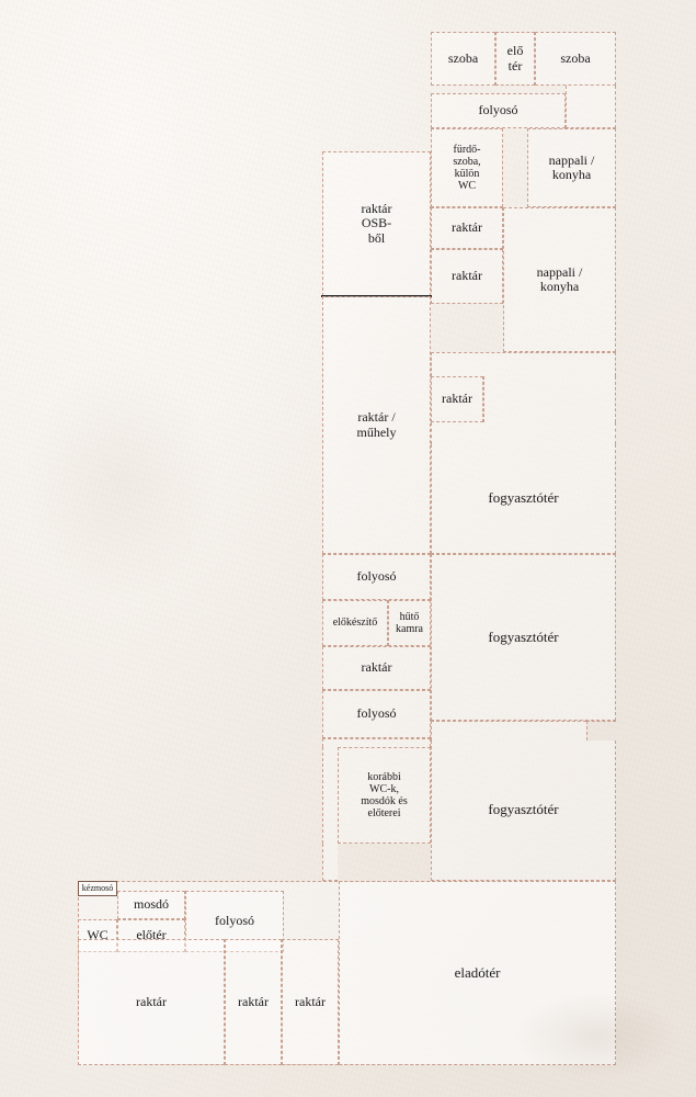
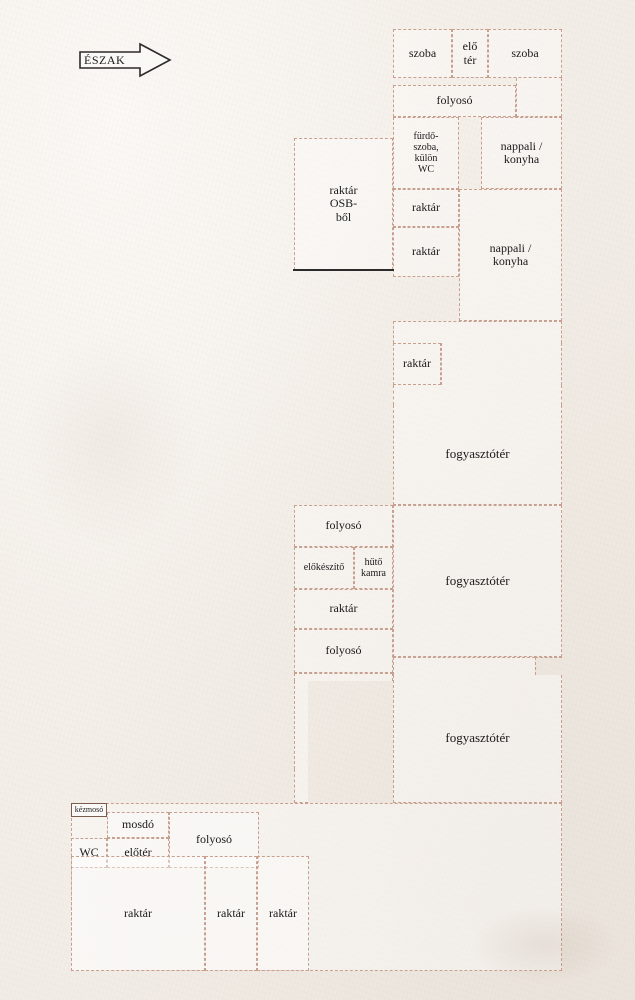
+ ÉSZAK
  szoba
  elő
  tér
  szoba
  folyosó
  fürdő-
  szoba,
  külön
  WC
  nappali /
  konyha
  raktár
  raktár
  nappali /
  konyha
  raktár
  OSB-
  ből
- raktár /
- műhely
  raktár
  fogyasztótér
  folyosó
  előkészítő
  hűtő
  kamra
  raktár
  folyosó
  fogyasztótér
  fogyasztótér
- korábbi
- WC-k,
- mosdók és
- előterei
  kézmosó
  mosdó
  WC
  előtér
  folyosó
  raktár
  raktár
  raktár
- eladótér
